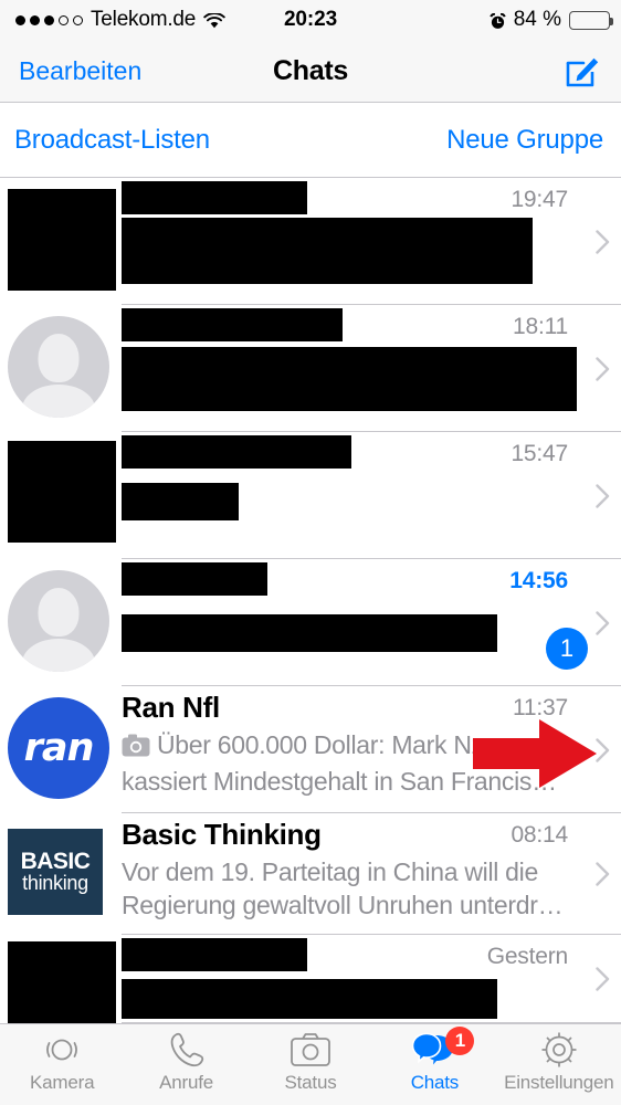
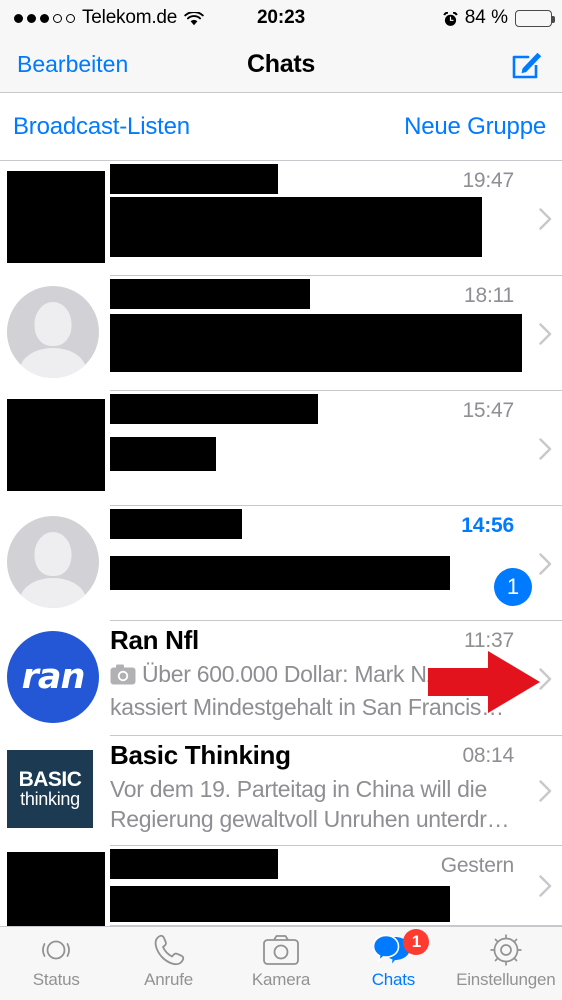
  Telekom.de
  20:23
  84 %
  Bearbeiten
  Chats
  Broadcast-Listen
  Neue Gruppe
  19:47
  18:11
  15:47
  14:56
  1
  ran
  Ran Nfl
  11:37
  Über 600.000 Dollar: Mark N kassiert Mindestgehalt in San Francis
  BASIC
  thinking
  Basic Thinking
  08:14
  Vor dem 19. Parteitag in China will die Regierung gewaltvoll Unruhen unterdr…
  Gestern
- Kamera
+ Status
  Anrufe
- Status
+ Kamera
  1
  Chats
  Einstellungen
